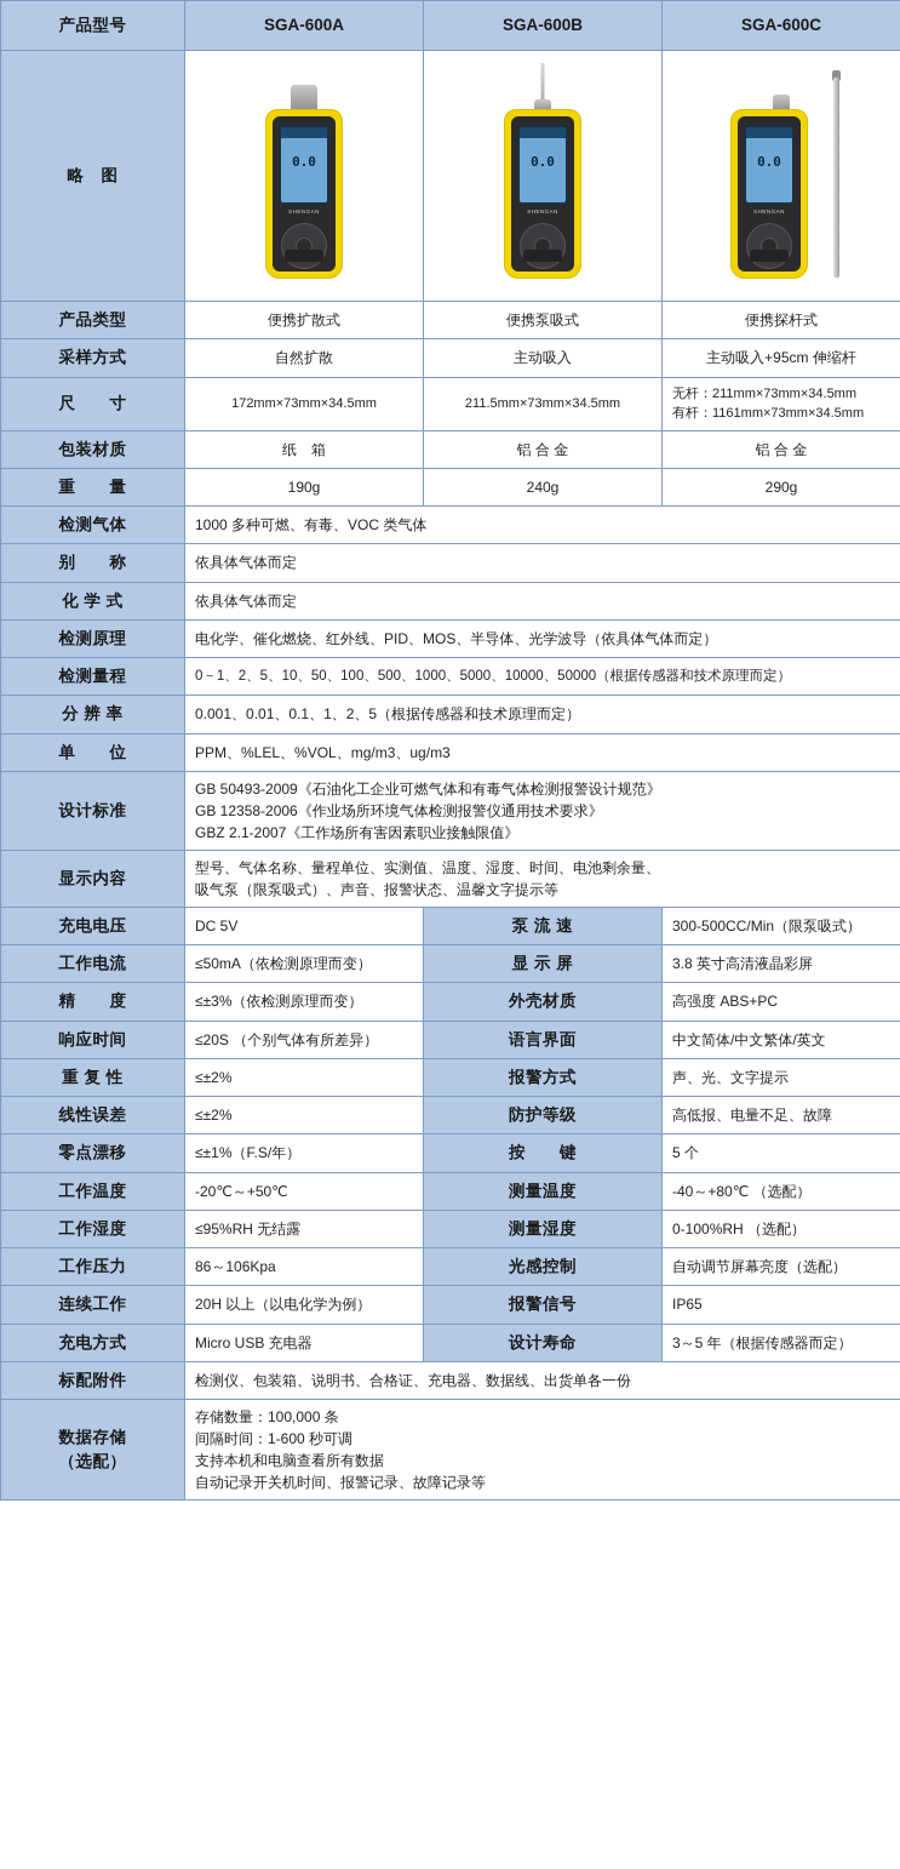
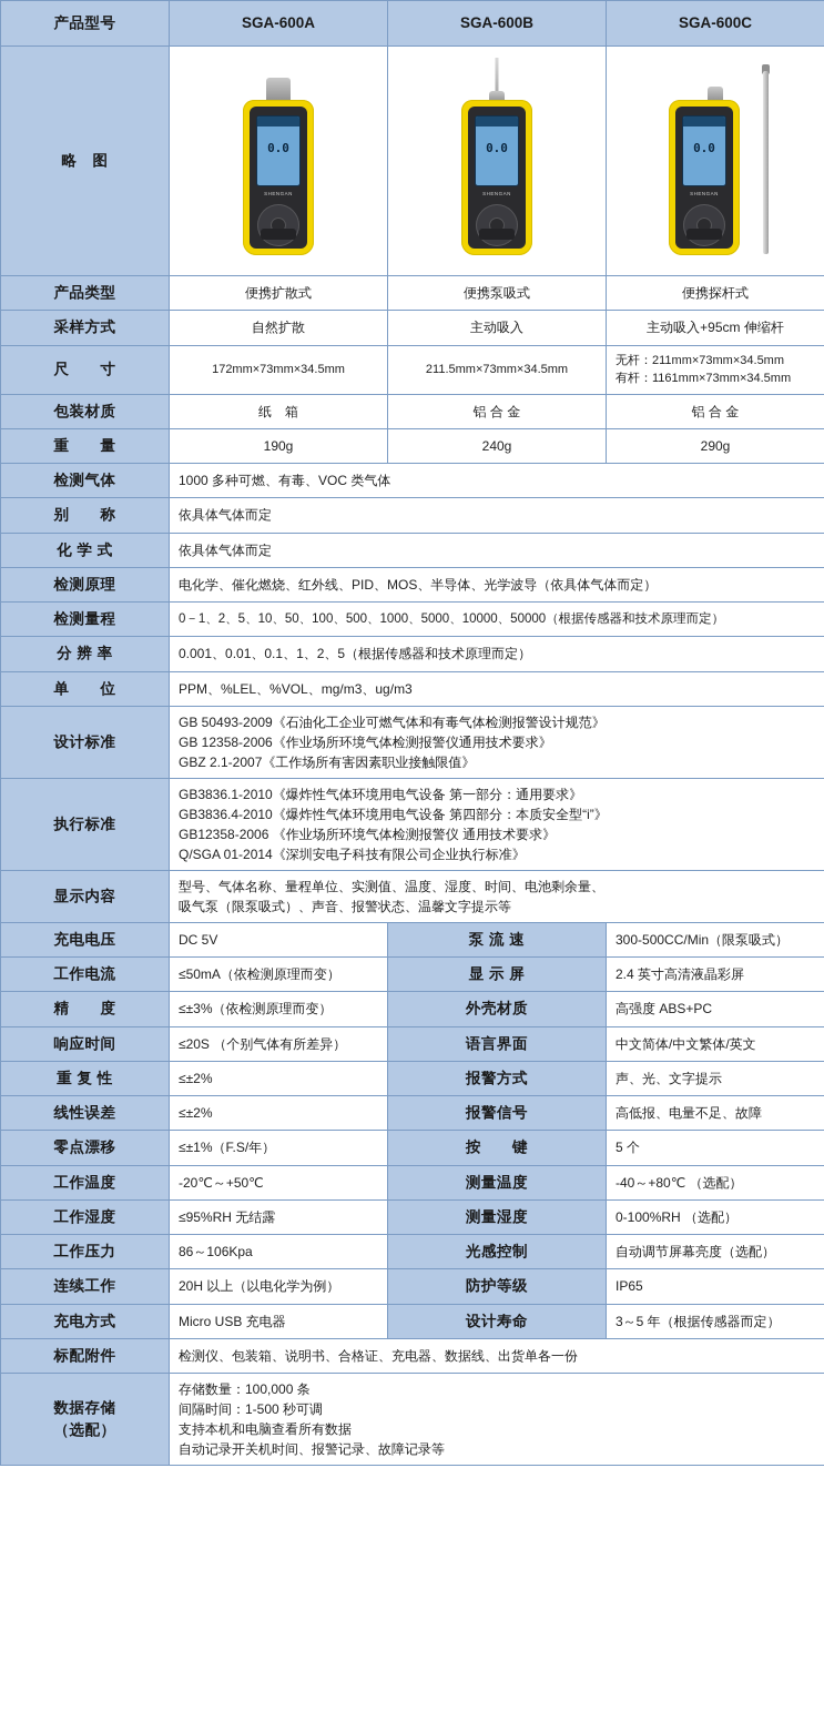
  产品型号	SGA-600A	SGA-600B	SGA-600C
  产品类型	便携扩散式	便携泵吸式	便携探杆式
  采样方式	自然扩散	主动吸入	主动吸入+95cm 伸缩杆
  尺 寸	172mm×73mm×34.5mm	211.5mm×73mm×34.5mm	无杆：211mm×73mm×34.5mm有杆：1161mm×73mm×34.5mm
  包装材质	纸 箱	铝 合 金	铝 合 金
  重 量	190g	240g	290g
  检测气体	1000 多种可燃、有毒、VOC 类气体
  别 称	依具体气体而定
  化 学 式	依具体气体而定
  检测原理	电化学、催化燃烧、红外线、PID、MOS、半导体、光学波导（依具体气体而定）
  检测量程	0－1、2、5、10、50、100、500、1000、5000、10000、50000（根据传感器和技术原理而定）
  分 辨 率	0.001、0.01、0.1、1、2、5（根据传感器和技术原理而定）
  单 位	PPM、%LEL、%VOL、mg/m3、ug/m3
  设计标准	GB 50493-2009《石油化工企业可燃气体和有毒气体检测报警设计规范》 GB 12358-2006《作业场所环境气体检测报警仪通用技术要求》 GBZ 2.1-2007《工作场所有害因素职业接触限值》
+ 执行标准	GB3836.1-2010《爆炸性气体环境用电气设备 第一部分：通用要求》 GB3836.4-2010《爆炸性气体环境用电气设备 第四部分：本质安全型“i”》 GB12358-2006 《作业场所环境气体检测报警仪 通用技术要求》 Q/SGA 01-2014《深圳安电子科技有限公司企业执行标准》
  显示内容	型号、气体名称、量程单位、实测值、温度、湿度、时间、电池剩余量、 吸气泵（限泵吸式）、声音、报警状态、温馨文字提示等
  充电电压	DC 5V	泵 流 速	300-500CC/Min（限泵吸式）
- 工作电流	≤50mA（依检测原理而变）	显 示 屏	3.8 英寸高清液晶彩屏
+ 工作电流	≤50mA（依检测原理而变）	显 示 屏	2.4 英寸高清液晶彩屏
  精 度	≤±3%（依检测原理而变）	外壳材质	高强度 ABS+PC
  响应时间	≤20S （个别气体有所差异）	语言界面	中文简体/中文繁体/英文
  重 复 性	≤±2%	报警方式	声、光、文字提示
- 线性误差	≤±2%	防护等级	高低报、电量不足、故障
+ 线性误差	≤±2%	报警信号	高低报、电量不足、故障
  零点漂移	≤±1%（F.S/年）	按 键	5 个
  工作温度	-20℃～+50℃	测量温度	-40～+80℃ （选配）
  工作湿度	≤95%RH 无结露	测量湿度	0-100%RH （选配）
  工作压力	86～106Kpa	光感控制	自动调节屏幕亮度（选配）
- 连续工作	20H 以上（以电化学为例）	报警信号	IP65
+ 连续工作	20H 以上（以电化学为例）	防护等级	IP65
  充电方式	Micro USB 充电器	设计寿命	3～5 年（根据传感器而定）
  标配附件	检测仪、包装箱、说明书、合格证、充电器、数据线、出货单各一份
- 数据存储 （选配）	存储数量：100,000 条 间隔时间：1-600 秒可调 支持本机和电脑查看所有数据 自动记录开关机时间、报警记录、故障记录等
+ 数据存储 （选配）	存储数量：100,000 条 间隔时间：1-500 秒可调 支持本机和电脑查看所有数据 自动记录开关机时间、报警记录、故障记录等
